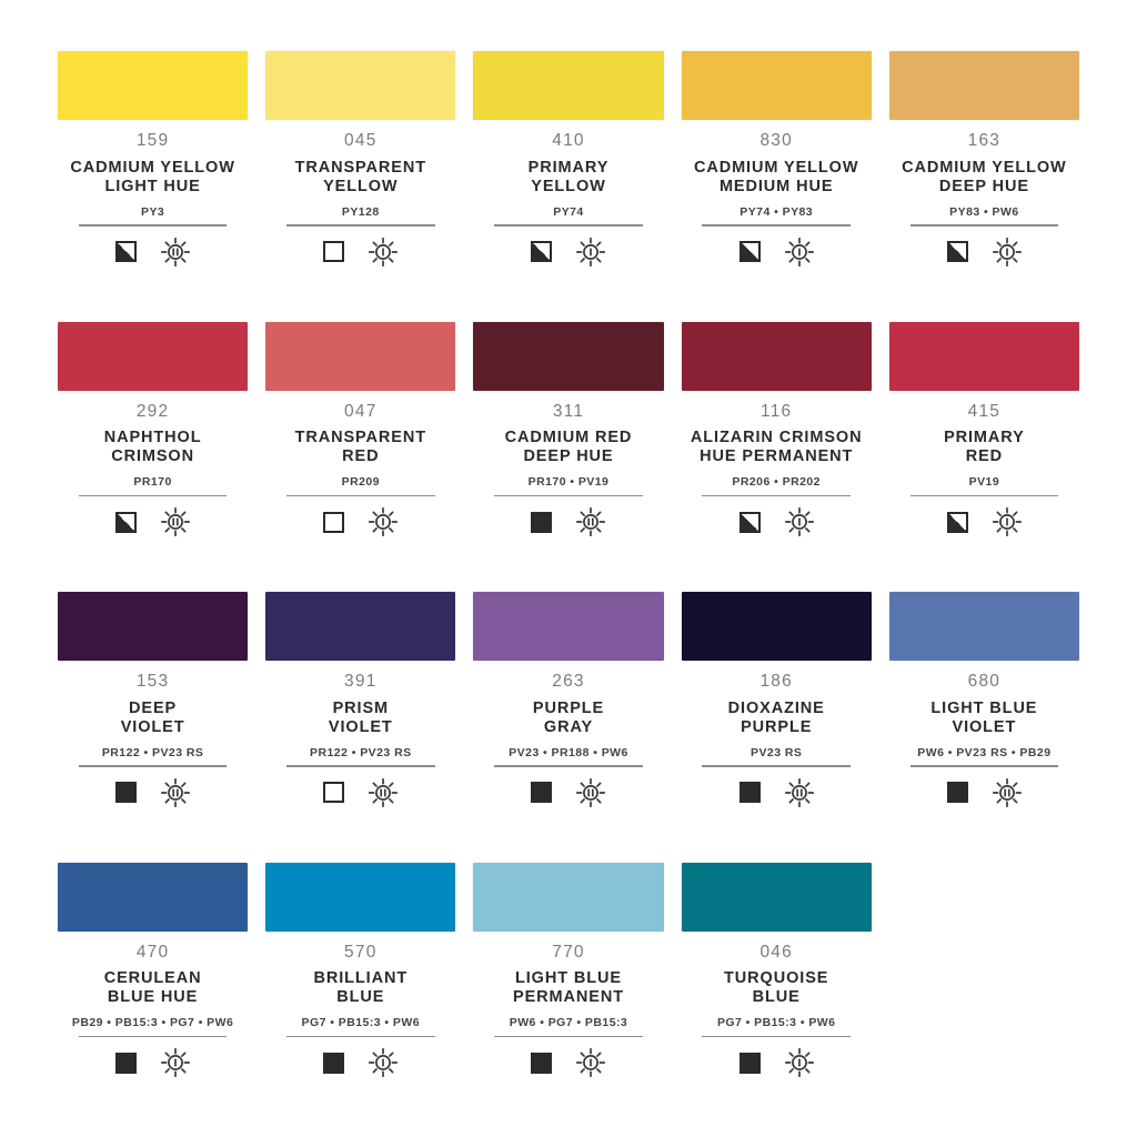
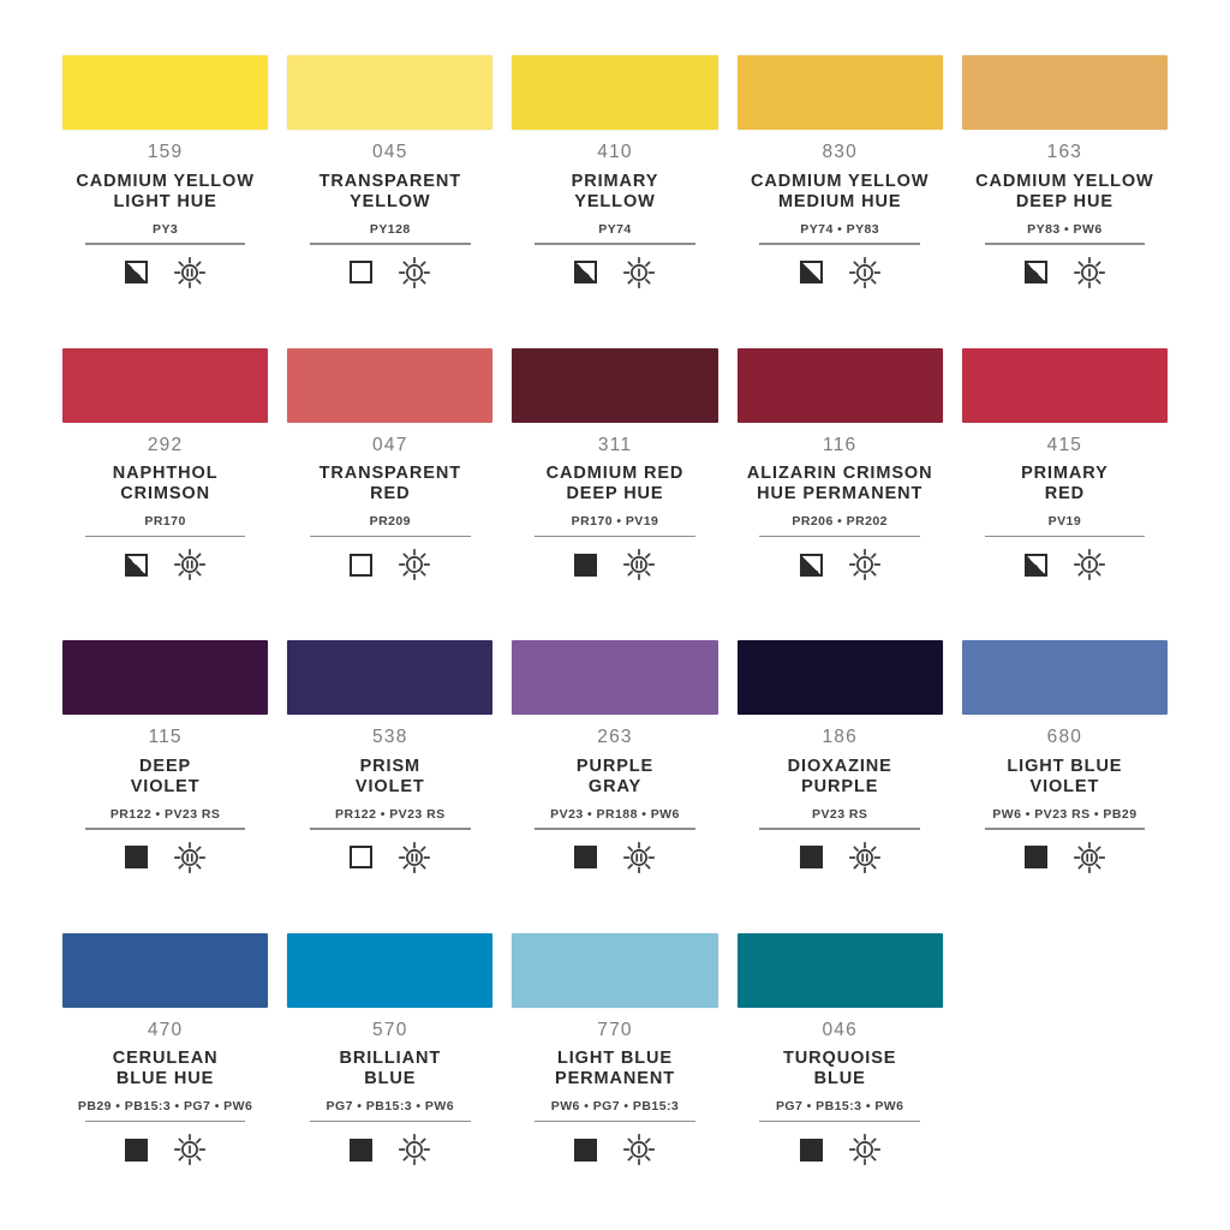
  159
  CADMIUM YELLOW
  LIGHT HUE
  PY3
  045
  TRANSPARENT
  YELLOW
  PY128
  410
  PRIMARY
  YELLOW
  PY74
  830
  CADMIUM YELLOW
  MEDIUM HUE
  PY74 • PY83
  163
  CADMIUM YELLOW
  DEEP HUE
  PY83 • PW6
  292
  NAPHTHOL
  CRIMSON
  PR170
  047
  TRANSPARENT
  RED
  PR209
  311
  CADMIUM RED
  DEEP HUE
  PR170 • PV19
  116
  ALIZARIN CRIMSON
  HUE PERMANENT
  PR206 • PR202
  415
  PRIMARY
  RED
  PV19
- 153
+ 115
  DEEP
  VIOLET
  PR122 • PV23 RS
- 391
+ 538
  PRISM
  VIOLET
  PR122 • PV23 RS
  263
  PURPLE
  GRAY
  PV23 • PR188 • PW6
  186
  DIOXAZINE
  PURPLE
  PV23 RS
  680
  LIGHT BLUE
  VIOLET
  PW6 • PV23 RS • PB29
  470
  CERULEAN
  BLUE HUE
  PB29 • PB15:3 • PG7 • PW6
  570
  BRILLIANT
  BLUE
  PG7 • PB15:3 • PW6
  770
  LIGHT BLUE
  PERMANENT
  PW6 • PG7 • PB15:3
  046
  TURQUOISE
  BLUE
  PG7 • PB15:3 • PW6
